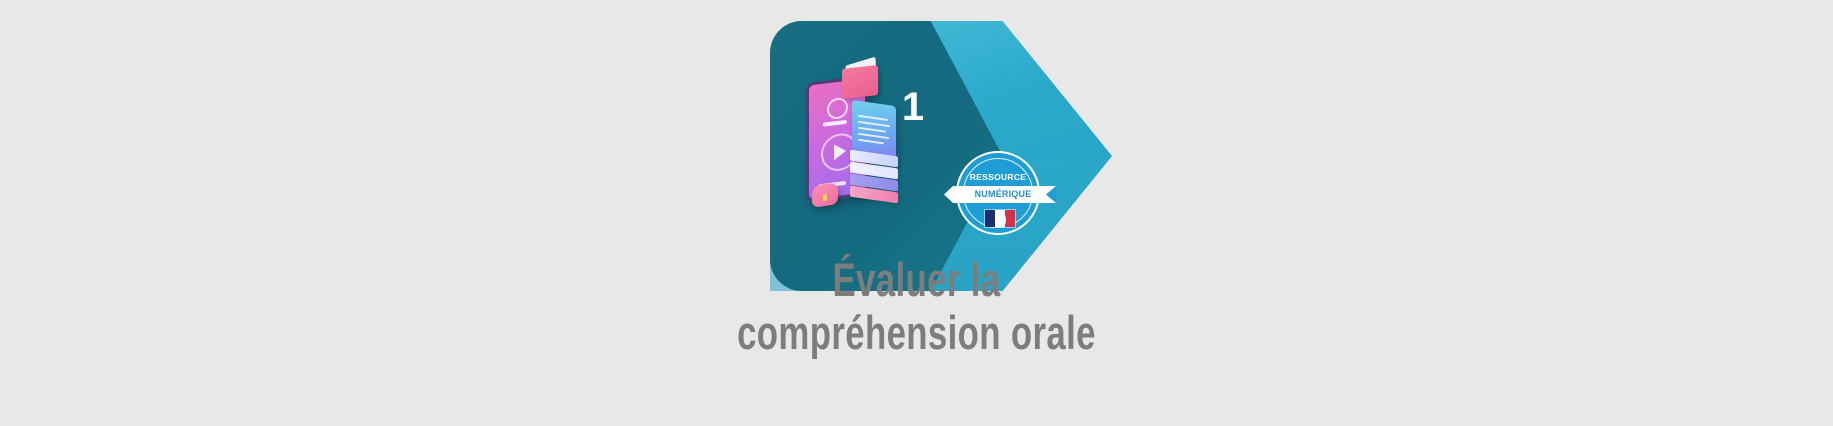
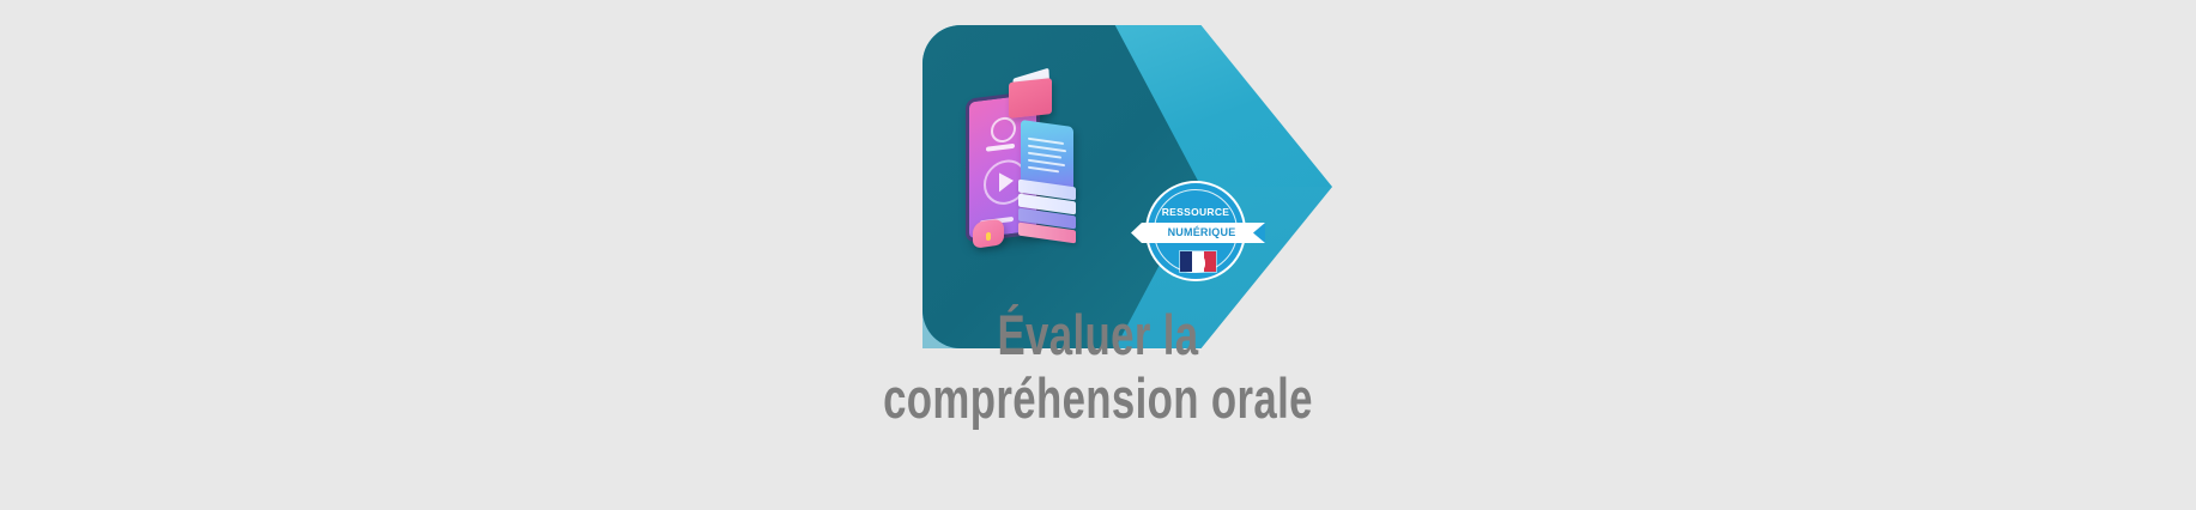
- 1
  RESSOURCE
  NUMÉRIQUE
  Évaluer la
  compréhension orale
